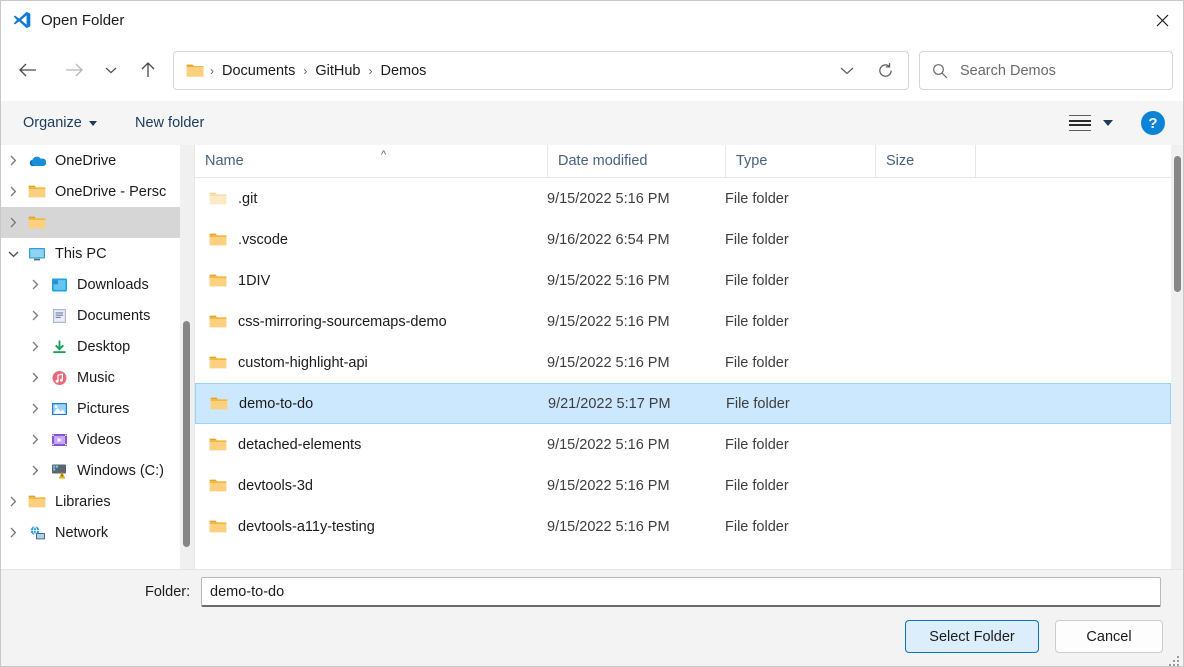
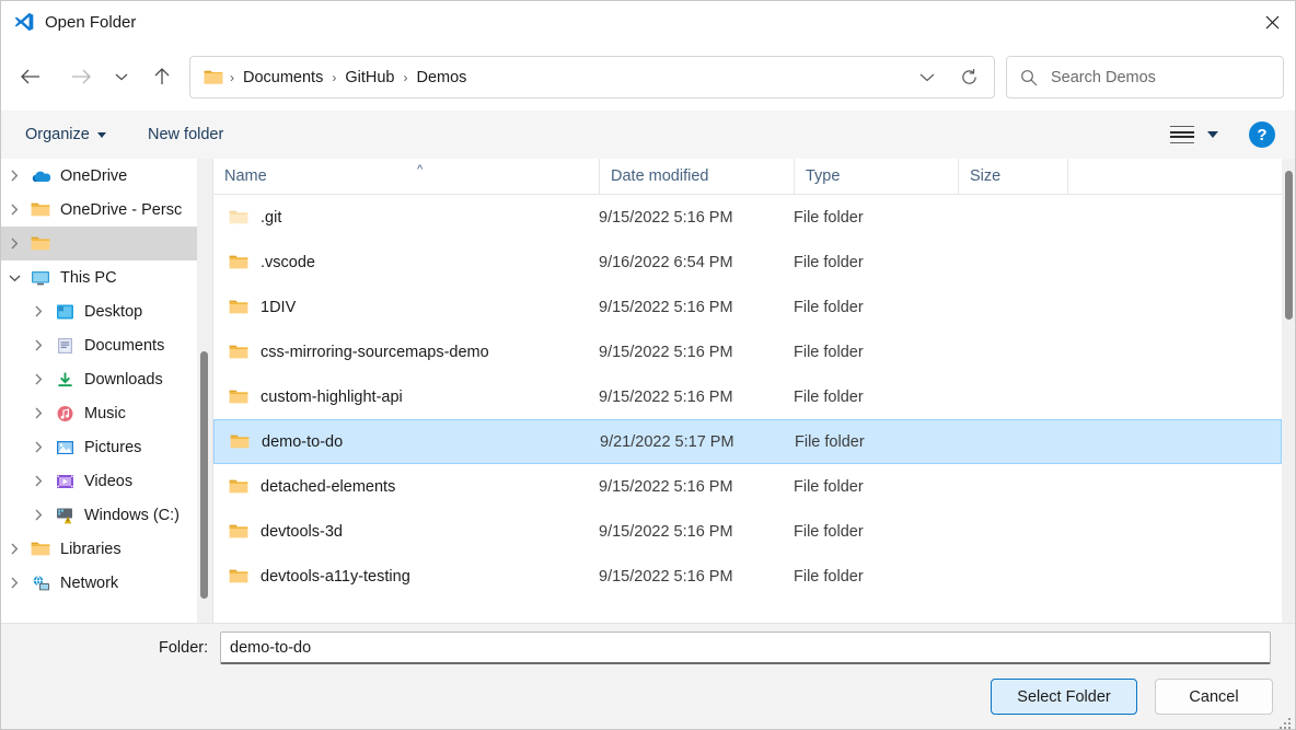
  Open Folder
  ›
  Documents
  ›
  GitHub
  ›
  Demos
  Search Demos
  Organize
  New folder
  ?
  OneDrive
  OneDrive - Persc
  This PC
- Downloads
+ Desktop
  Documents
- Desktop
+ Downloads
  Music
  Pictures
  Videos
  Windows (C:)
  Libraries
  Network
  Name
  ^
  Date modified
  Type
  Size
  .git
  9/15/2022 5:16 PM
  File folder
  .vscode
  9/16/2022 6:54 PM
  File folder
  1DIV
  9/15/2022 5:16 PM
  File folder
  css-mirroring-sourcemaps-demo
  9/15/2022 5:16 PM
  File folder
  custom-highlight-api
  9/15/2022 5:16 PM
  File folder
  demo-to-do
  9/21/2022 5:17 PM
  File folder
  detached-elements
  9/15/2022 5:16 PM
  File folder
  devtools-3d
  9/15/2022 5:16 PM
  File folder
  devtools-a11y-testing
  9/15/2022 5:16 PM
  File folder
  Folder:
  demo-to-do
  Select Folder
  Cancel
